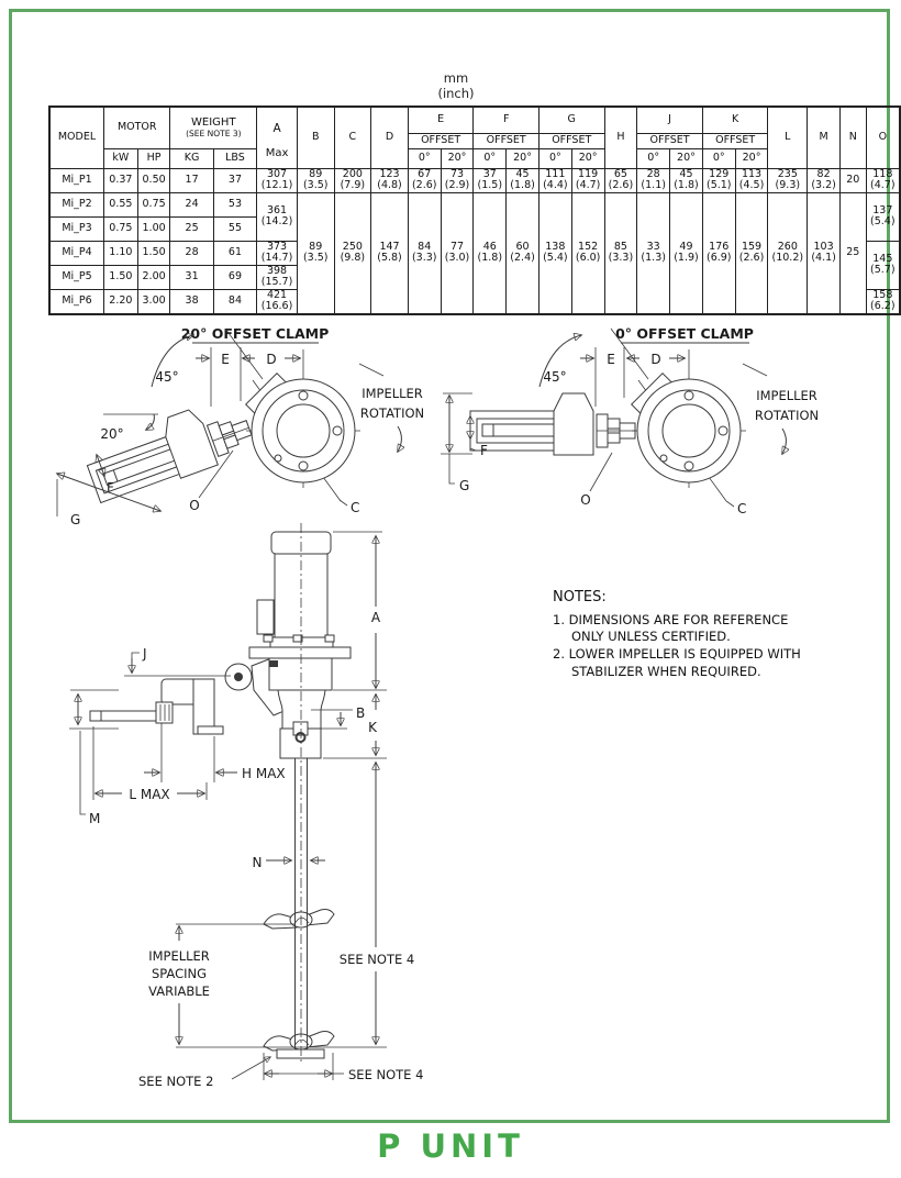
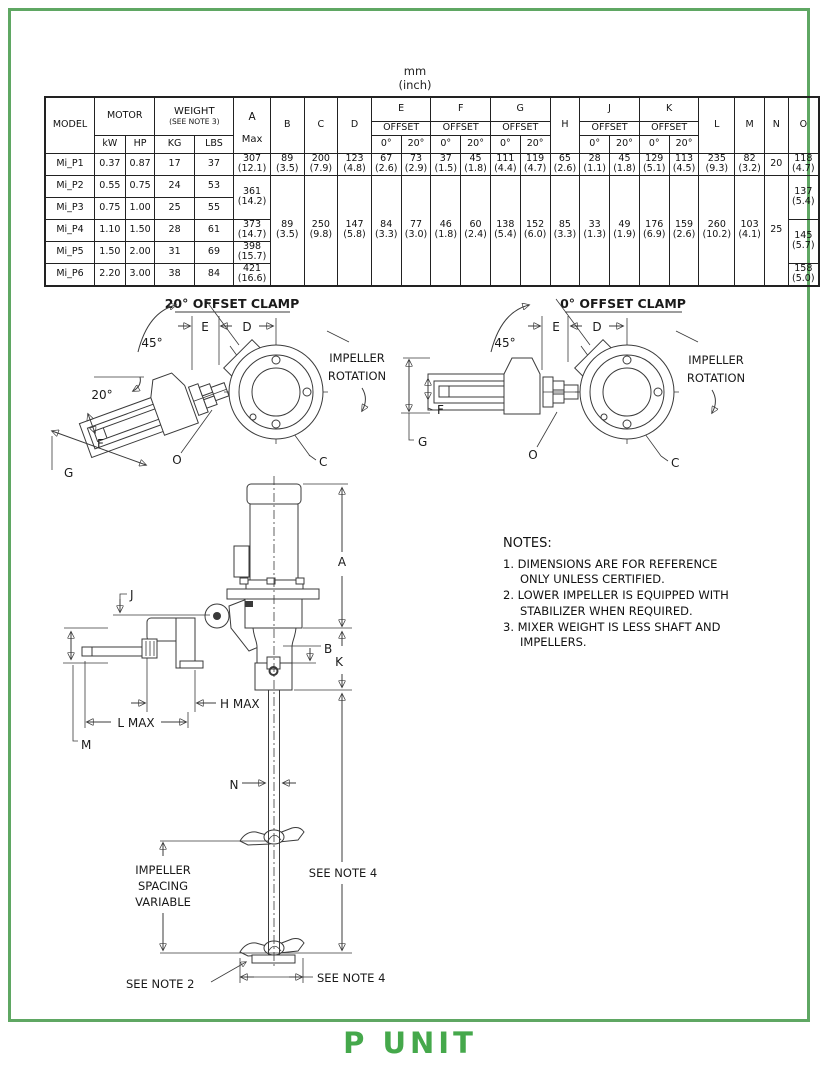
  mm
  (inch)
  MODEL	MOTOR	WEIGHT (SEE NOTE 3)	A Max	B	C	D	E	F	G	H	J	K	L	M	N	O
  OFFSET	OFFSET	OFFSET	OFFSET	OFFSET
  kW	HP	KG	LBS	0°	20°	0°	20°	0°	20°	0°	20°	0°	20°
- Mi_P1	0.37	0.50	17	37	307 (12.1)	89 (3.5)	200 (7.9)	123 (4.8)	67 (2.6)	73 (2.9)	37 (1.5)	45 (1.8)	111 (4.4)	119 (4.7)	65 (2.6)	28 (1.1)	45 (1.8)	129 (5.1)	113 (4.5)	235 (9.3)	82 (3.2)	20	118 (4.7)
+ Mi_P1	0.37	0.87	17	37	307 (12.1)	89 (3.5)	200 (7.9)	123 (4.8)	67 (2.6)	73 (2.9)	37 (1.5)	45 (1.8)	111 (4.4)	119 (4.7)	65 (2.6)	28 (1.1)	45 (1.8)	129 (5.1)	113 (4.5)	235 (9.3)	82 (3.2)	20	118 (4.7)
  Mi_P2	0.55	0.75	24	53	361 (14.2)	89 (3.5)	250 (9.8)	147 (5.8)	84 (3.3)	77 (3.0)	46 (1.8)	60 (2.4)	138 (5.4)	152 (6.0)	85 (3.3)	33 (1.3)	49 (1.9)	176 (6.9)	159 (2.6)	260 (10.2)	103 (4.1)	25	137 (5.4)
  Mi_P3	0.75	1.00	25	55
  Mi_P4	1.10	1.50	28	61	373 (14.7)	145 (5.7)
  Mi_P5	1.50	2.00	31	69	398 (15.7)
- Mi_P6	2.20	3.00	38	84	421 (16.6)	158 (6.2)
+ Mi_P6	2.20	3.00	38	84	421 (16.6)	158 (5.0)
  20° OFFSET CLAMP
  E
  D
  45°
  20°
  F
  G
  O
  C
  IMPELLER
  ROTATION
  0° OFFSET CLAMP
  E
  D
  45°
  F
  G
  O
  C
  IMPELLER
  ROTATION
  A
  K
  B
  J
  M
  L MAX
  H MAX
  N
  SEE NOTE 4
  IMPELLER
  SPACING
  VARIABLE
  SEE NOTE 4
  SEE NOTE 2
  NOTES:
  1. DIMENSIONS ARE FOR REFERENCE
  ONLY UNLESS CERTIFIED.
  2. LOWER IMPELLER IS EQUIPPED WITH
  STABILIZER WHEN REQUIRED.
+ 3. MIXER WEIGHT IS LESS SHAFT AND
+ IMPELLERS.
  P UNIT
